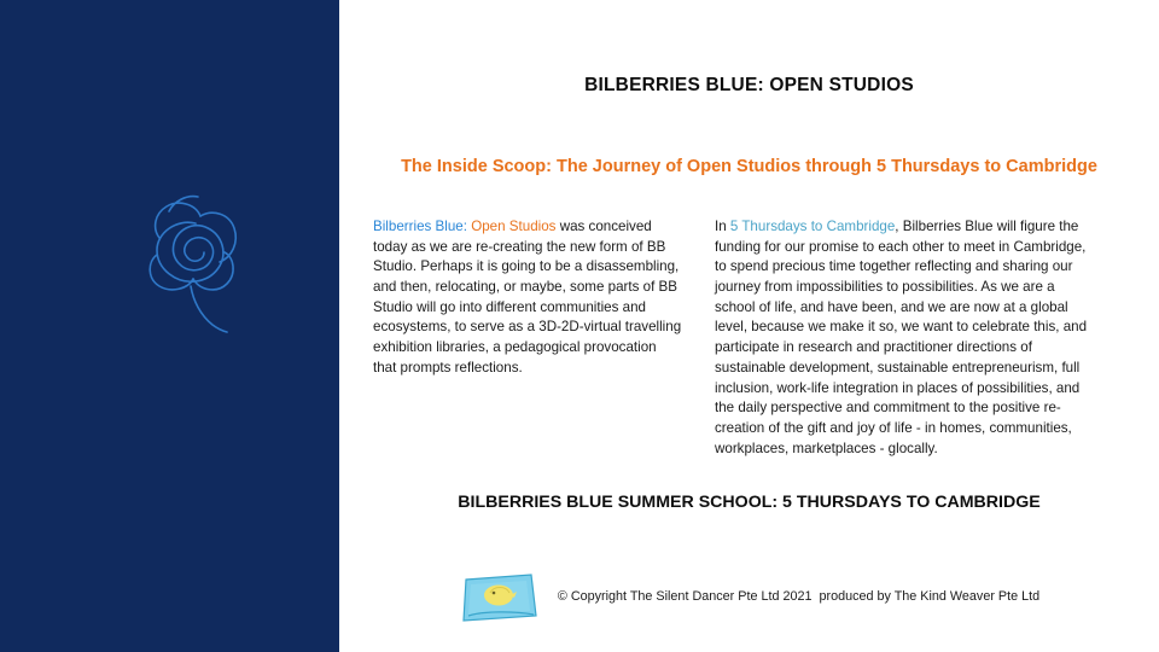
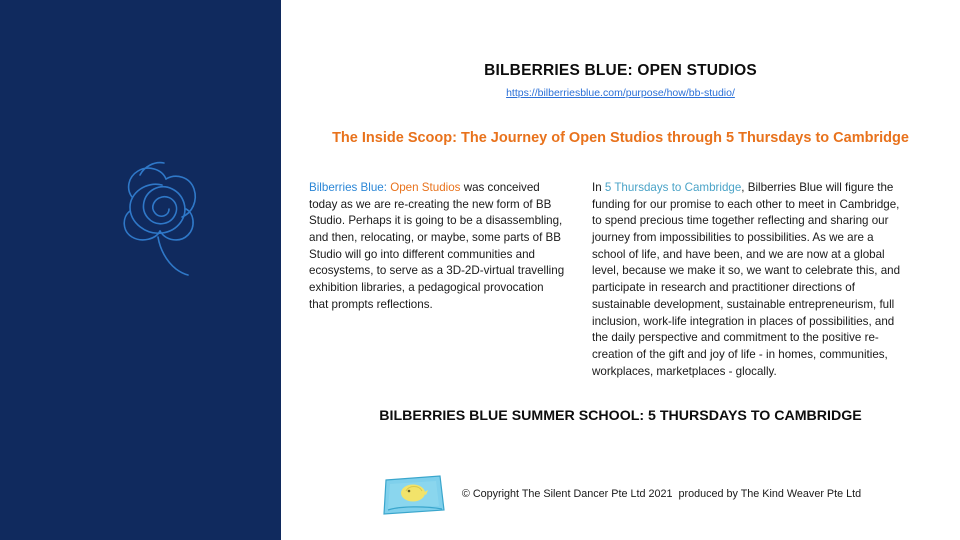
  BILBERRIES BLUE: OPEN STUDIOS
+ https://bilberriesblue.com/purpose/how/bb-studio/
  The Inside Scoop: The Journey of Open Studios through 5 Thursdays to Cambridge
  Bilberries Blue: Open Studios was conceived today as we are re-creating the new form of BB Studio. Perhaps it is going to be a disassembling, and then, relocating, or maybe, some parts of BB Studio will go into different communities and ecosystems, to serve as a 3D-2D-virtual travelling exhibition libraries, a pedagogical provocation that prompts reflections.
  In 5 Thursdays to Cambridge, Bilberries Blue will figure the funding for our promise to each other to meet in Cambridge, to spend precious time together reflecting and sharing our journey from impossibilities to possibilities. As we are a school of life, and have been, and we are now at a global level, because we make it so, we want to celebrate this, and participate in research and practitioner directions of sustainable development, sustainable entrepreneurism, full inclusion, work-life integration in places of possibilities, and the daily perspective and commitment to the positive re-creation of the gift and joy of life - in homes, communities, workplaces, marketplaces - glocally.
  BILBERRIES BLUE SUMMER SCHOOL: 5 THURSDAYS TO CAMBRIDGE
  © Copyright The Silent Dancer Pte Ltd 2021 produced by The Kind Weaver Pte Ltd
